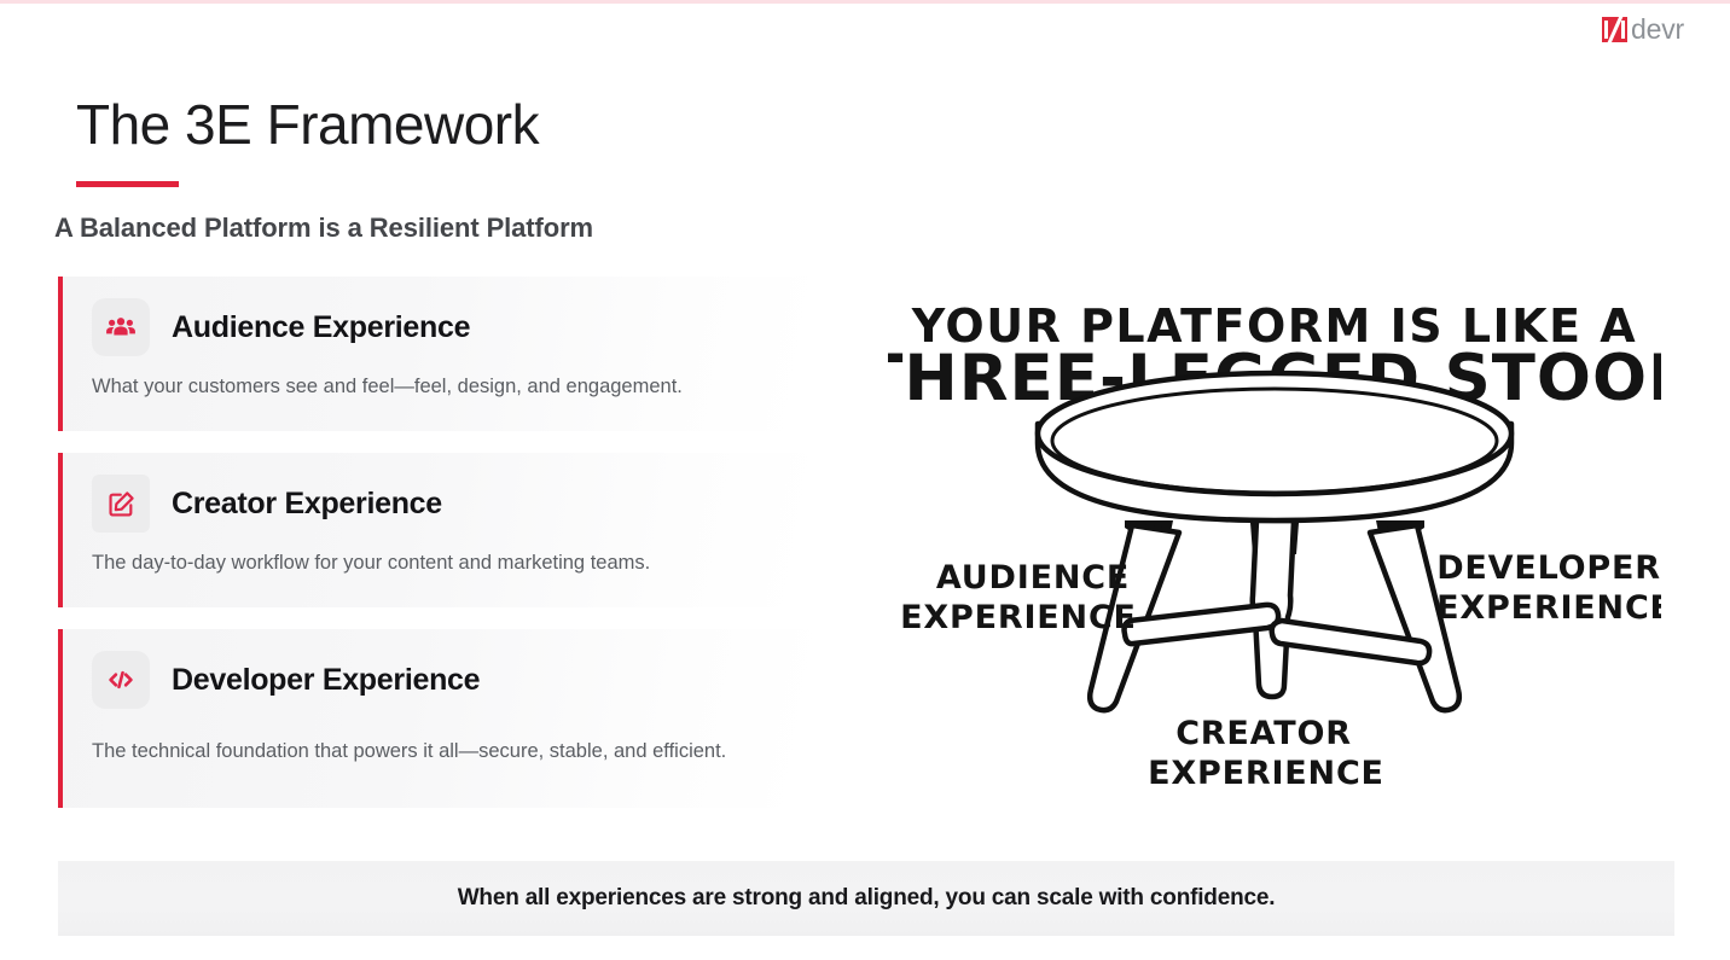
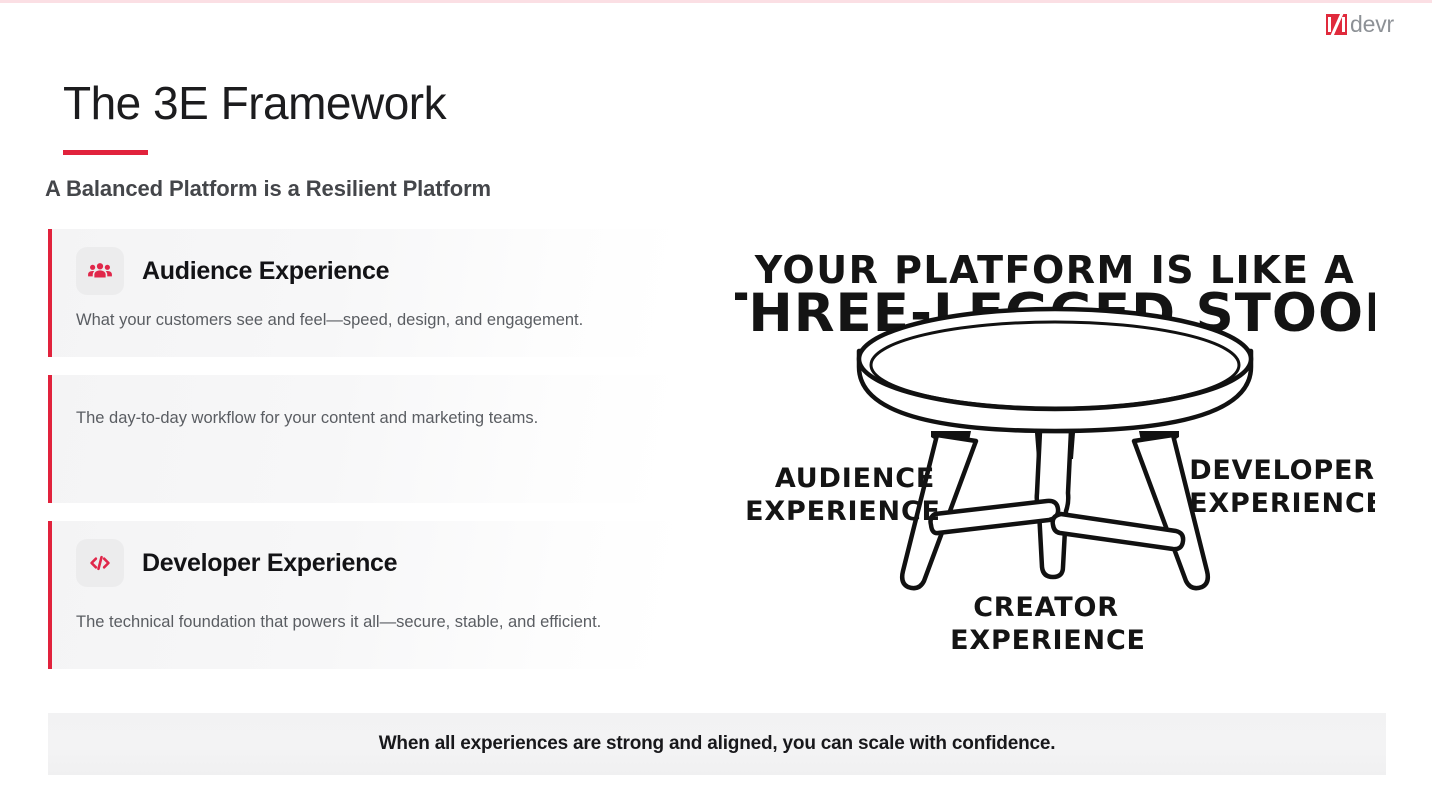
  devr
  The 3E Framework
  A Balanced Platform is a Resilient Platform
  Audience Experience
- What your customers see and feel—feel, design, and engagement.
+ What your customers see and feel—speed, design, and engagement.
- Creator Experience
  The day-to-day workflow for your content and marketing teams.
  Developer Experience
  The technical foundation that powers it all—secure, stable, and efficient.
  YOUR PLATFORM IS LIKE A
  AUDIENCE
  EXPERIENCE
  DEVELOPER
  EXPERIENC
  CREATOR
  EXPERIENCE
  When all experiences are strong and aligned, you can scale with confidence.
